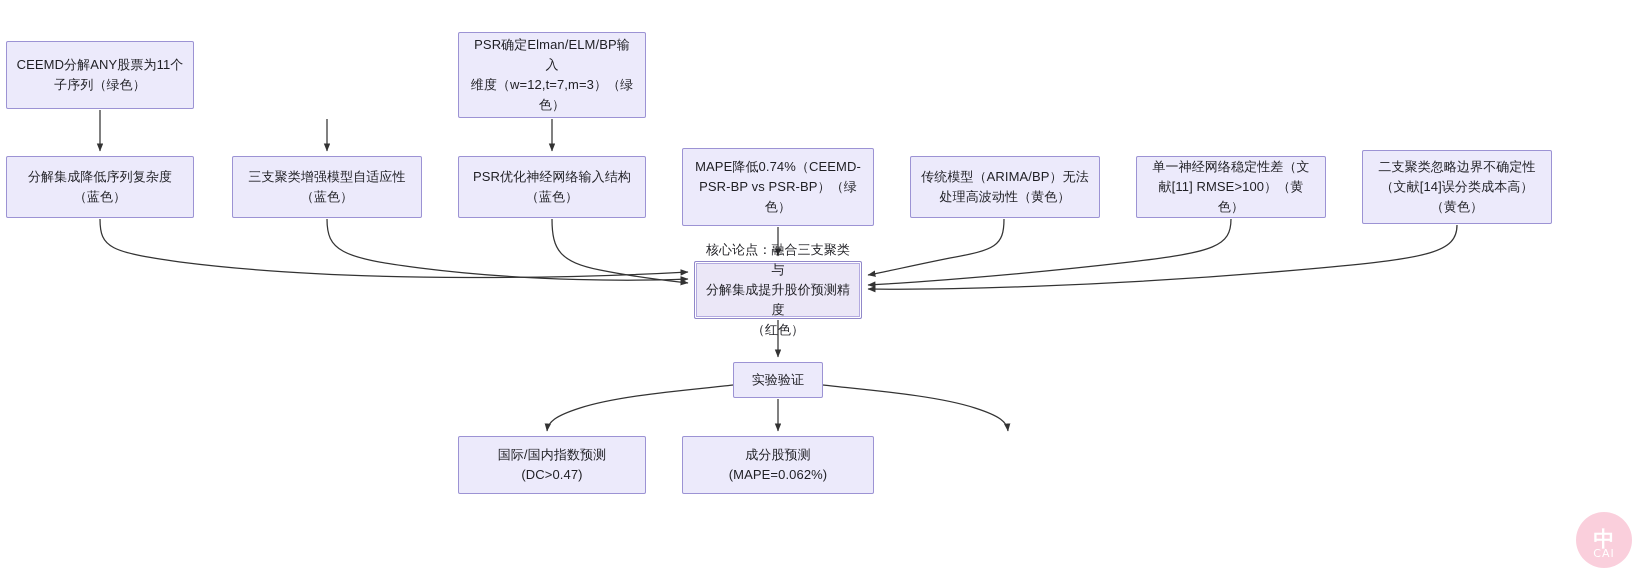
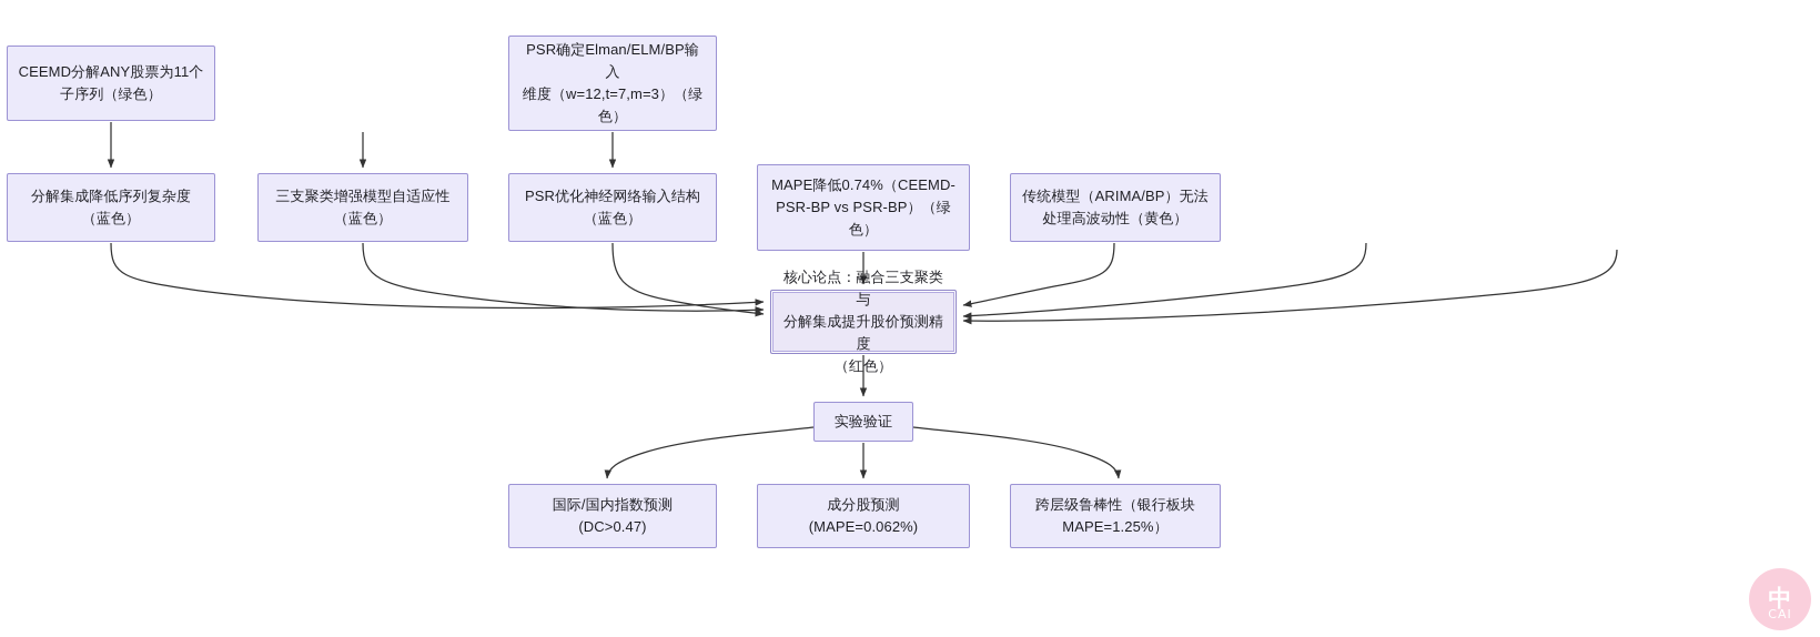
  CEEMD分解ANY股票为11个
  子序列（绿色）
  PSR确定Elman/ELM/BP输入
  维度（w=12,t=7,m=3）（绿
  色）
  分解集成降低序列复杂度
  （蓝色）
  三支聚类增强模型自适应性
  （蓝色）
  PSR优化神经网络输入结构
  （蓝色）
  MAPE降低0.74%（CEEMD-
  PSR-BP vs PSR-BP）（绿
  色）
  传统模型（ARIMA/BP）无法
  处理高波动性（黄色）
- 单一神经网络稳定性差（文
- 献[11] RMSE>100）（黄色）
- 二支聚类忽略边界不确定性
- （文献[14]误分类成本高）
- （黄色）
  核心论点：融合三支聚类与
  分解集成提升股价预测精度
  （红色）
  实验验证
  国际/国内指数预测
  (DC>0.47)
  成分股预测
  (MAPE=0.062%)
+ 跨层级鲁棒性（银行板块
+ MAPE=1.25%）
  中
  CAI
